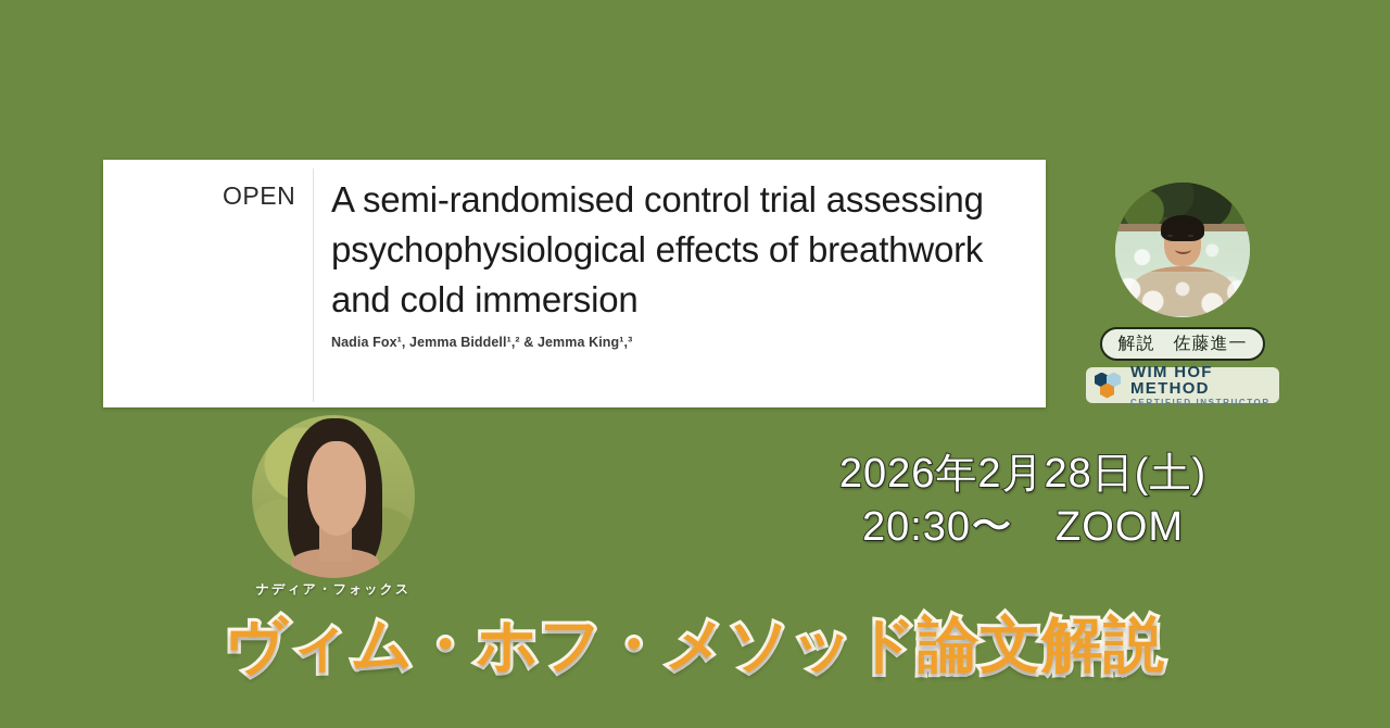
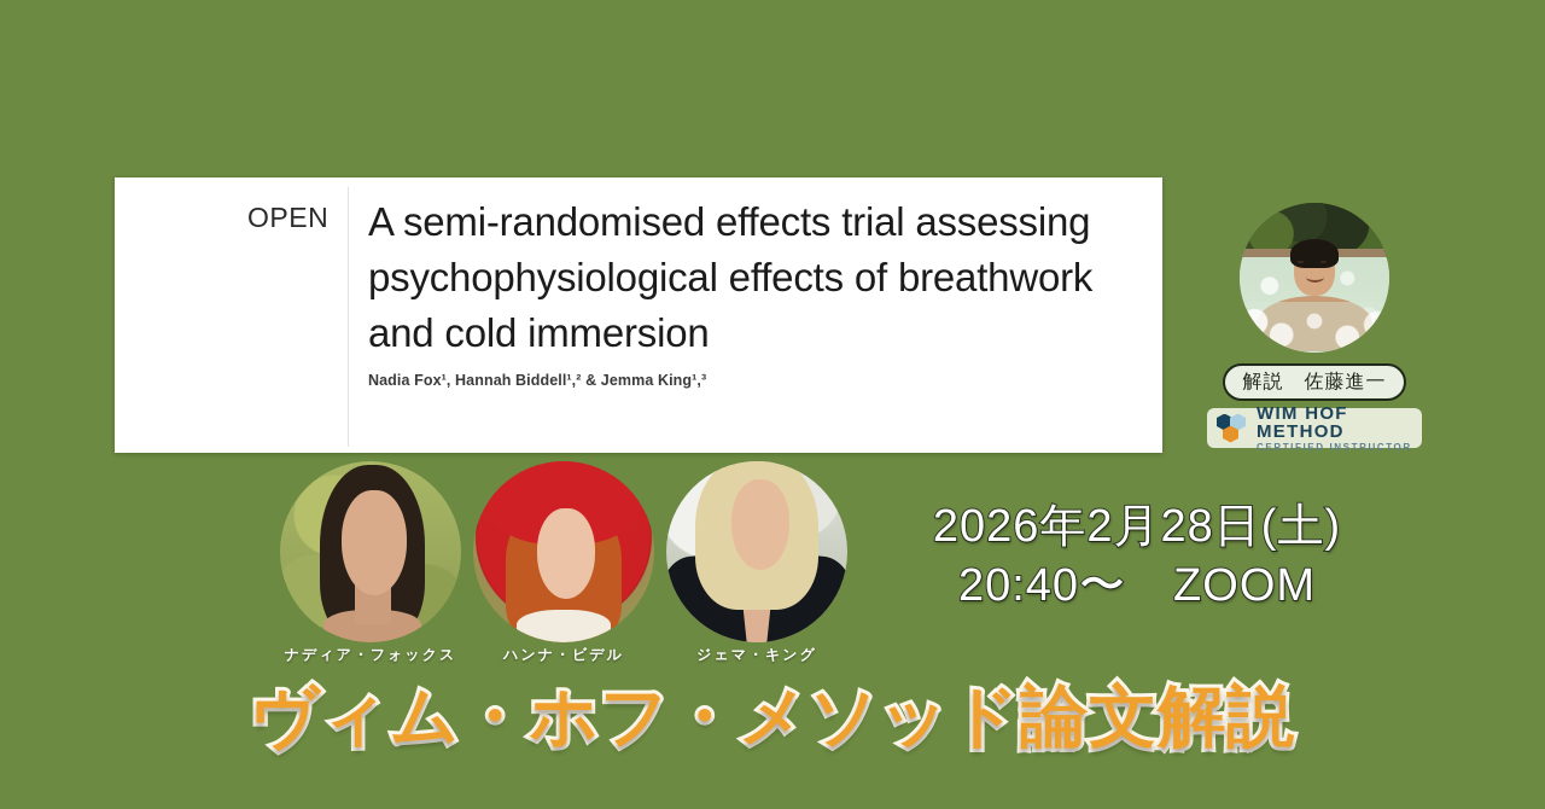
  OPEN
- A semi-randomised control trial assessing psychophysiological effects of breathwork and cold immersion
+ A semi-randomised effects trial assessing psychophysiological effects of breathwork and cold immersion
- Nadia Fox¹, Jemma Biddell¹,² & Jemma King¹,³
+ Nadia Fox¹, Hannah Biddell¹,² & Jemma King¹,³
  解説 佐藤進一
  WIM HOF METHOD
  CERTIFIED INSTRUCTOR
  ナディア・フォックス
+ ハンナ・ビデル
+ ジェマ・キング
  2026年2月28日(土)
- 20:30〜 ZOOM
+ 20:40〜 ZOOM
  ヴィム・ホフ・メソッド論文解説
